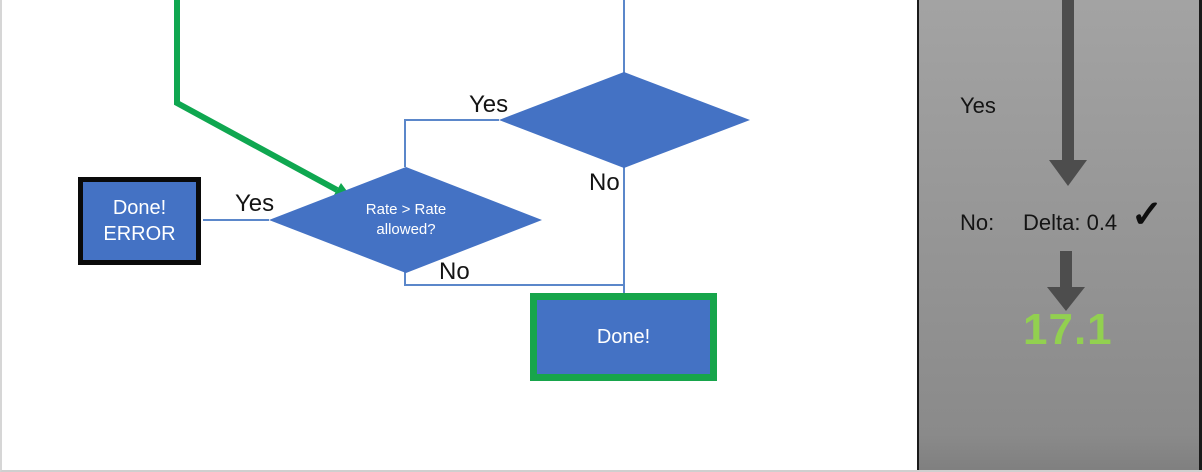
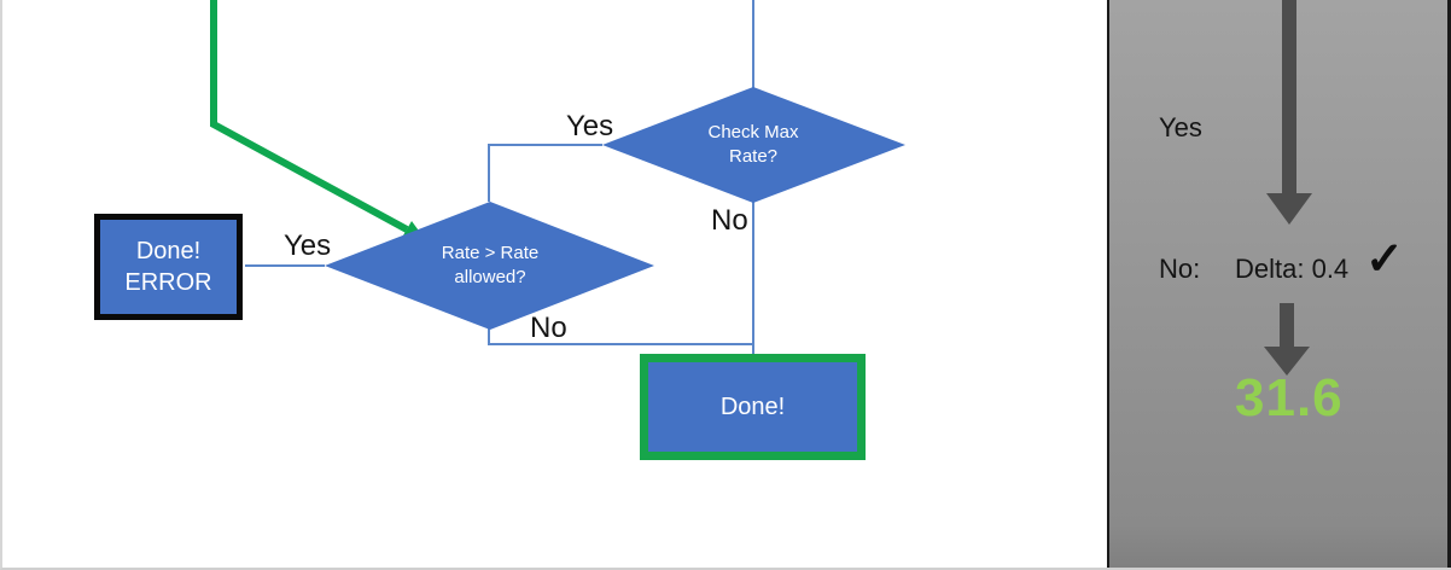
+ Check Max
+ Rate?
  Rate > Rate
  allowed?
  Done!
  ERROR
  Done!
  Yes
  Yes
  No
  No
  Yes
  No:
  Delta: 0.4
  ✓
- 17.1
+ 31.6
